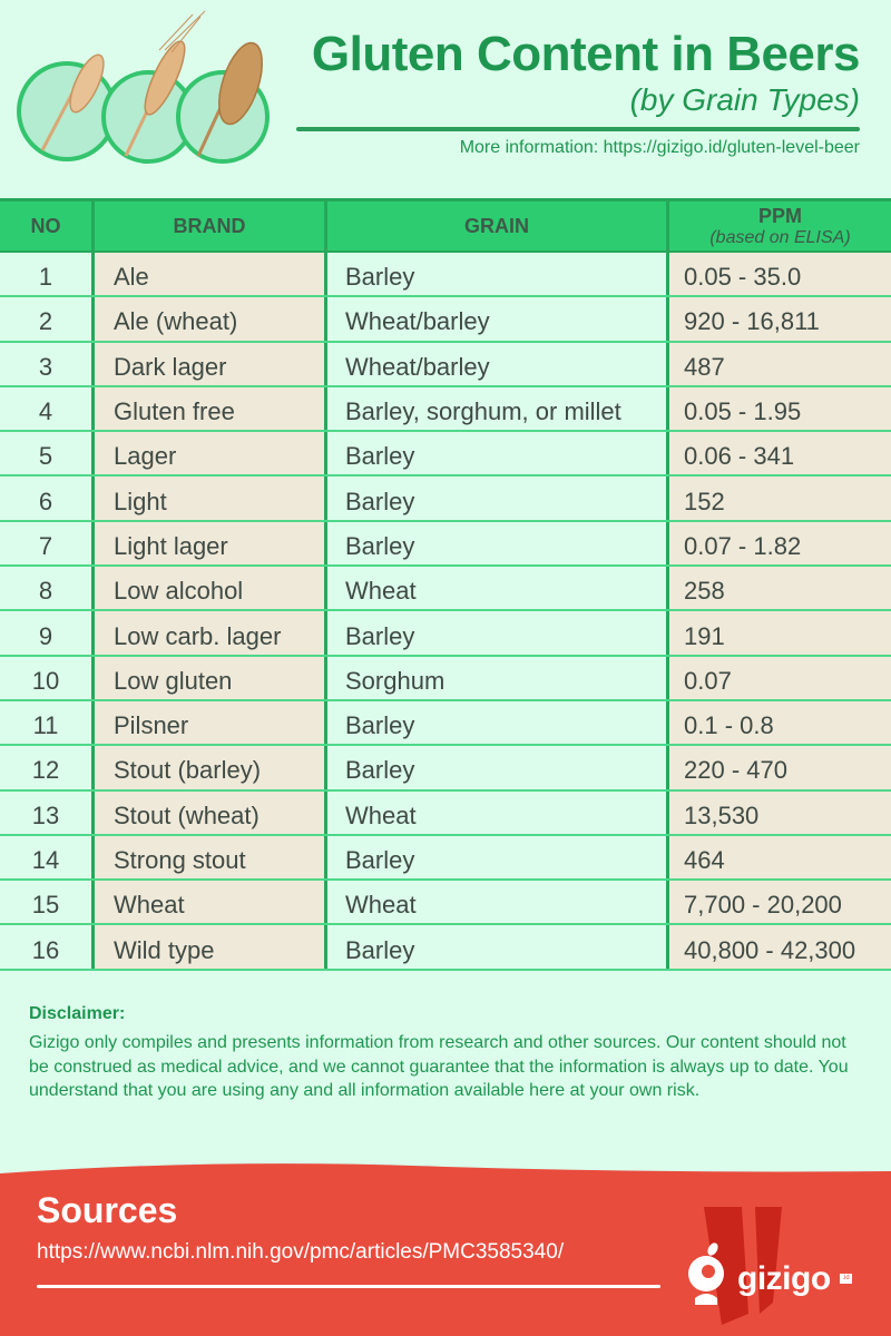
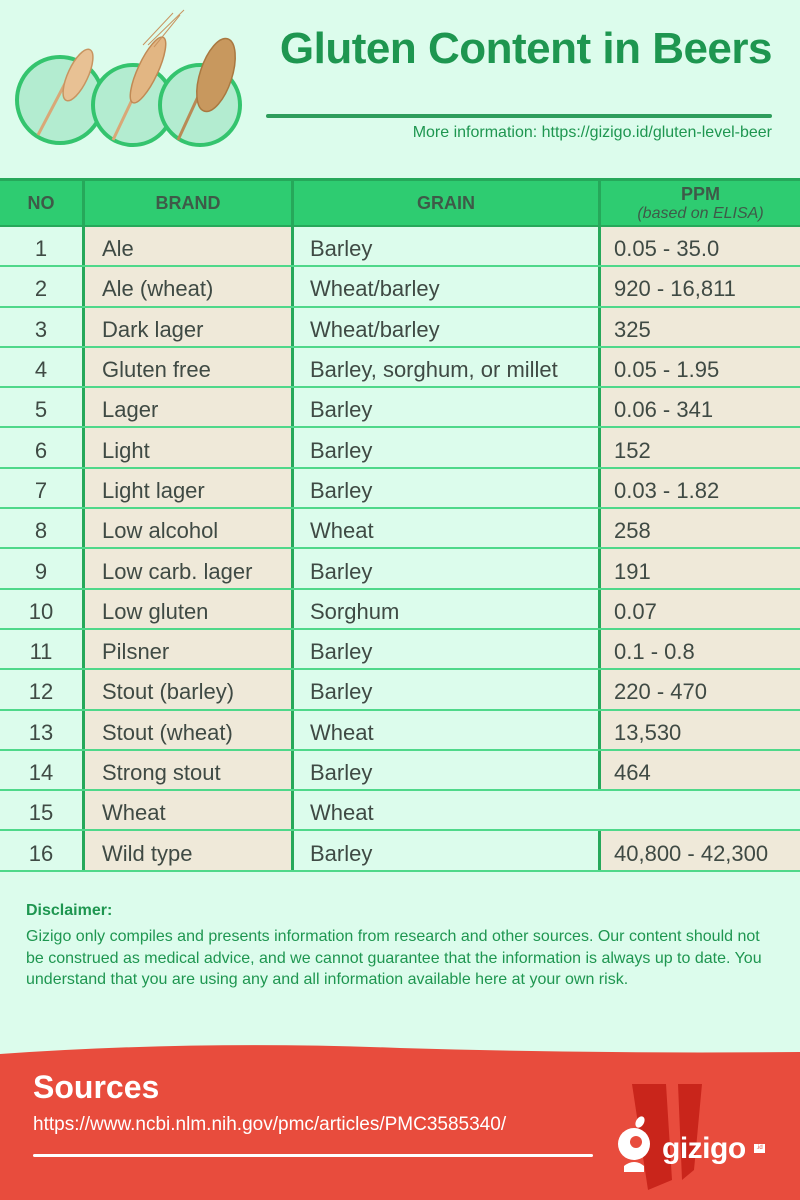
  Gluten Content in Beers
- (by Grain Types)
  More information: https://gizigo.id/gluten-level-beer
  NO
  BRAND
  GRAIN
  PPM
  (based on ELISA)
  1
  Ale
  Barley
  0.05 - 35.0
  2
  Ale (wheat)
  Wheat/barley
  920 - 16,811
  3
  Dark lager
  Wheat/barley
- 487
+ 325
  4
  Gluten free
  Barley, sorghum, or millet
  0.05 - 1.95
  5
  Lager
  Barley
  0.06 - 341
  6
  Light
  Barley
  152
  7
  Light lager
  Barley
- 0.07 - 1.82
+ 0.03 - 1.82
  8
  Low alcohol
  Wheat
  258
  9
  Low carb. lager
  Barley
  191
  10
  Low gluten
  Sorghum
  0.07
  11
  Pilsner
  Barley
  0.1 - 0.8
  12
  Stout (barley)
  Barley
  220 - 470
  13
  Stout (wheat)
  Wheat
  13,530
  14
  Strong stout
  Barley
  464
  15
  Wheat
  Wheat
- 7,700 - 20,200
  16
  Wild type
  Barley
  40,800 - 42,300
  Disclaimer:
  Gizigo only compiles and presents information from research and other sources. Our content should not be construed as medical advice, and we cannot guarantee that the information is always up to date. You understand that you are using any and all information available here at your own risk.
  Sources
  https://www.ncbi.nlm.nih.gov/pmc/articles/PMC3585340/
  gizigo
